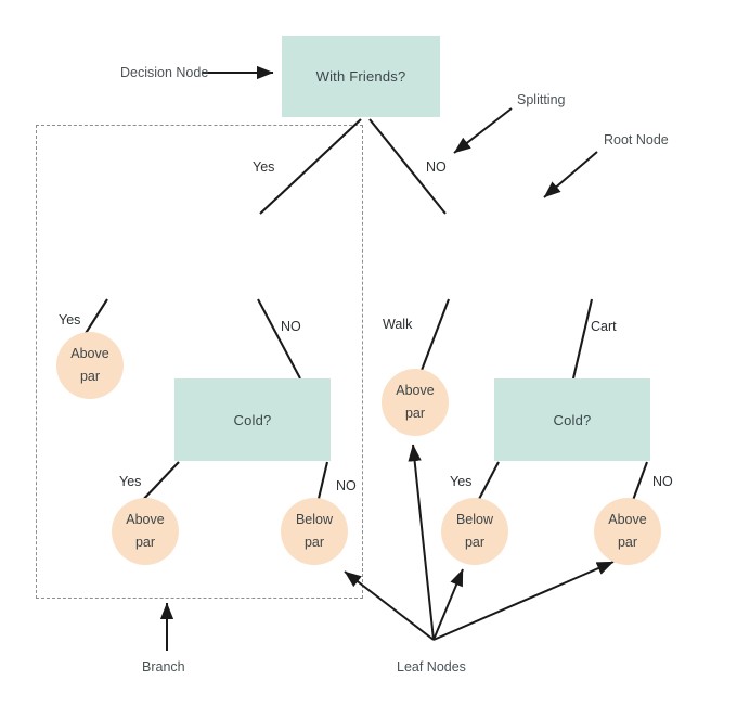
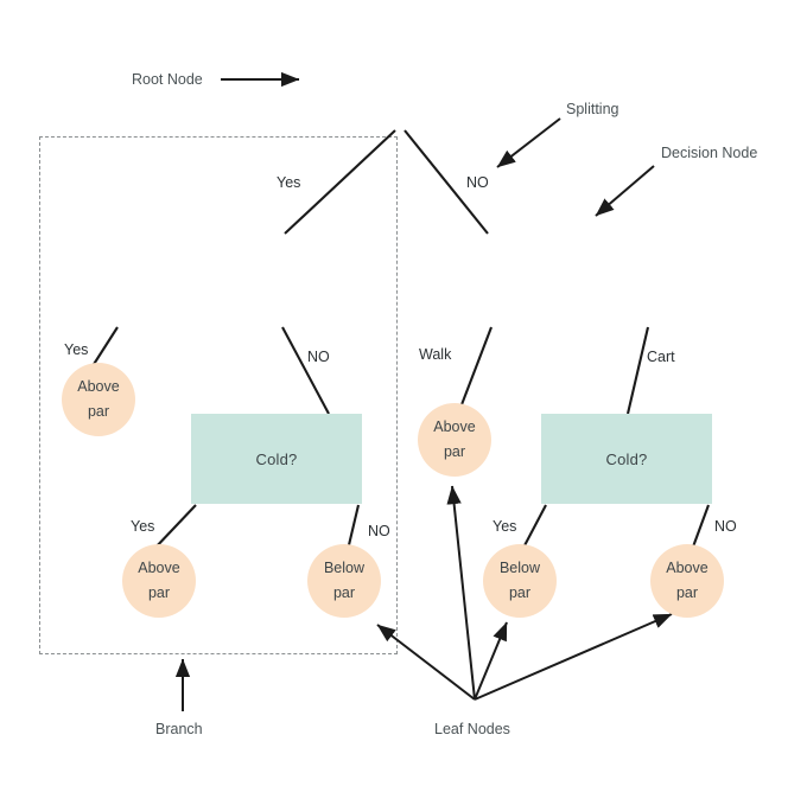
- With Friends?
  Cold?
  Cold?
  Above
  par
  Above
  par
  Below
  par
  Above
  par
  Below
  par
  Above
  par
  Yes
  NO
  Yes
  NO
  Yes
  NO
  Walk
  Cart
  Yes
  NO
- Decision Node
+ Root Node
  Splitting
- Root Node
+ Decision Node
  Branch
  Leaf Nodes
